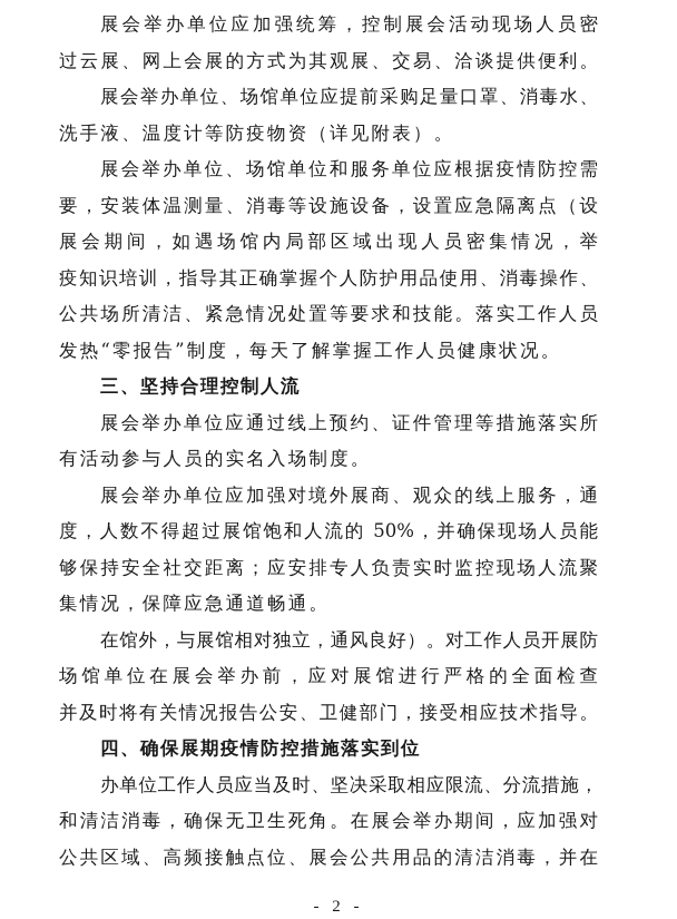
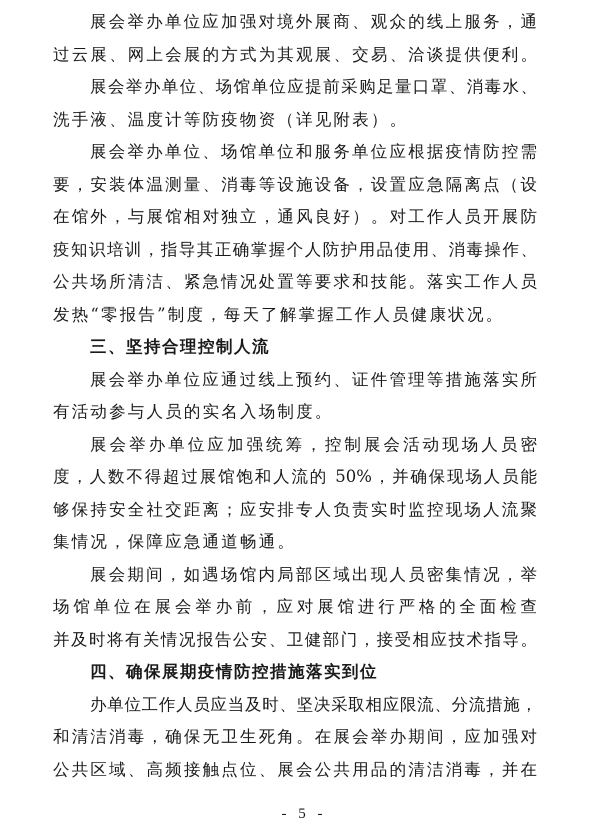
- 展会举办单位应加强统筹，控制展会活动现场人员密
+ 展会举办单位应加强对境外展商、观众的线上服务，通
  过云展、网上会展的方式为其观展、交易、洽谈提供便利。
  展会举办单位、场馆单位应提前采购足量口罩、消毒水、
  洗手液、温度计等防疫物资（详见附表）。
  展会举办单位、场馆单位和服务单位应根据疫情防控需
  要，安装体温测量、消毒等设施设备，设置应急隔离点（设
- 展会期间，如遇场馆内局部区域出现人员密集情况，举
+ 在馆外，与展馆相对独立，通风良好）。对工作人员开展防
  疫知识培训，指导其正确掌握个人防护用品使用、消毒操作、
  公共场所清洁、紧急情况处置等要求和技能。落实工作人员
  发热“零报告”制度，每天了解掌握工作人员健康状况。
  三、坚持合理控制人流
  展会举办单位应通过线上预约、证件管理等措施落实所
  有活动参与人员的实名入场制度。
- 展会举办单位应加强对境外展商、观众的线上服务，通
+ 展会举办单位应加强统筹，控制展会活动现场人员密
  度，人数不得超过展馆饱和人流的 50%，并确保现场人员能
  够保持安全社交距离；应安排专人负责实时监控现场人流聚
  集情况，保障应急通道畅通。
- 在馆外，与展馆相对独立，通风良好）。对工作人员开展防
+ 展会期间，如遇场馆内局部区域出现人员密集情况，举
  场馆单位在展会举办前，应对展馆进行严格的全面检查
  并及时将有关情况报告公安、卫健部门，接受相应技术指导。
  四、确保展期疫情防控措施落实到位
  办单位工作人员应当及时、坚决采取相应限流、分流措施，
  和清洁消毒，确保无卫生死角。在展会举办期间，应加强对
  公共区域、高频接触点位、展会公共用品的清洁消毒，并在
- - 2 -
+ - 5 -
